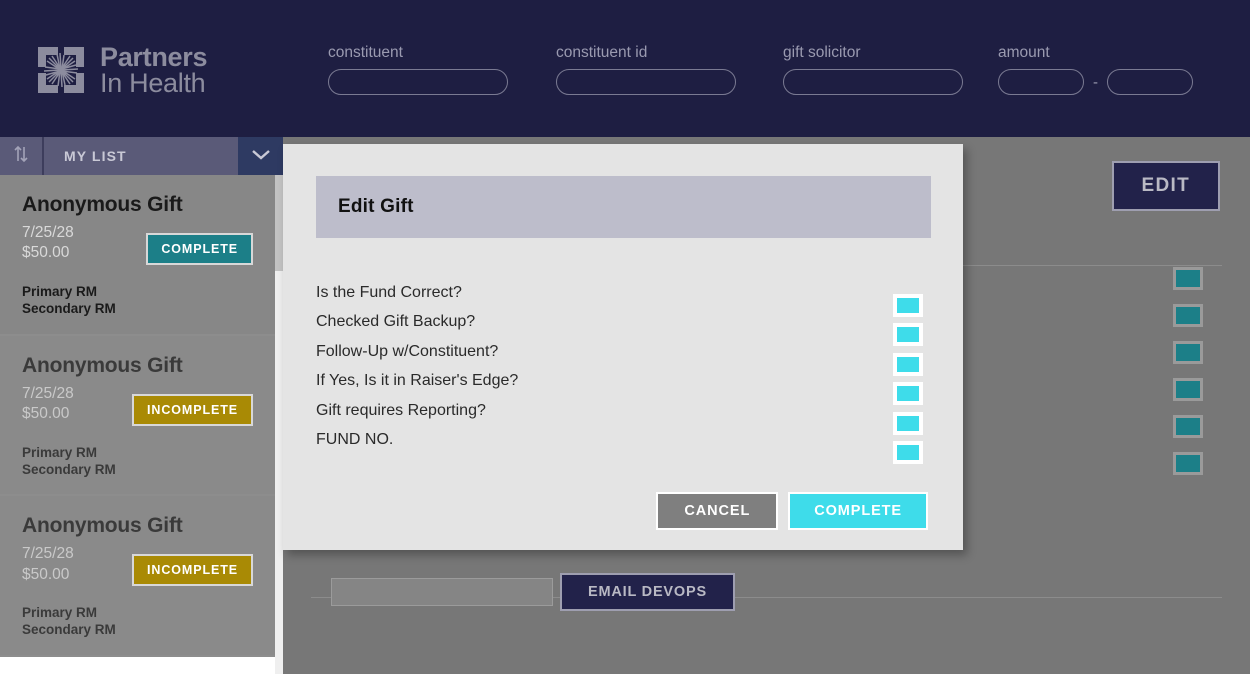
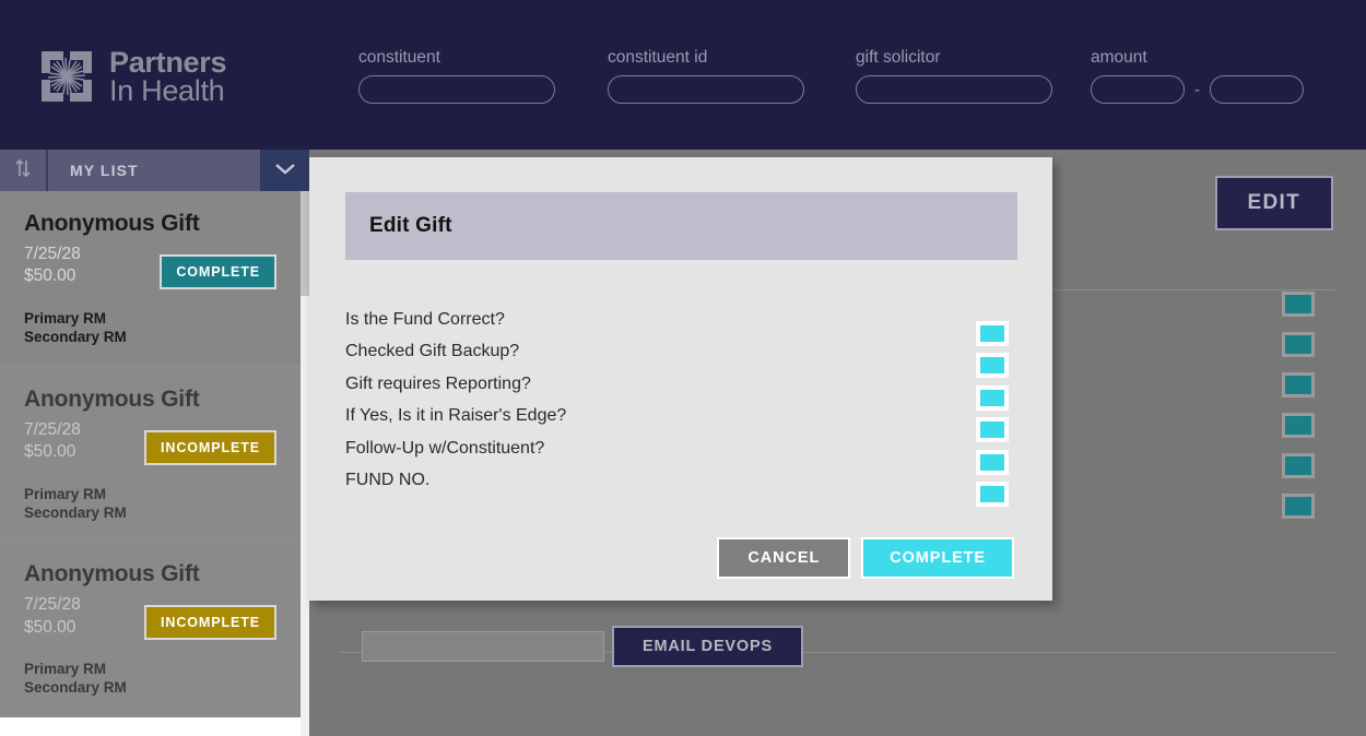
  Partners
  In Health
  constituent
  constituent id
  gift solicitor
  amount
  -
  MY LIST
  Anonymous Gift
  7/25/28
  $50.00
  COMPLETE
  Primary RM
  Secondary RM
  Anonymous Gift
  7/25/28
  $50.00
  INCOMPLETE
  Primary RM
  Secondary RM
  Anonymous Gift
  7/25/28
  $50.00
  INCOMPLETE
  Primary RM
  Secondary RM
  EDIT
  EMAIL DEVOPS
  Edit Gift
  Is the Fund Correct?
  Checked Gift Backup?
- Follow-Up w/Constituent?
+ Gift requires Reporting?
  If Yes, Is it in Raiser's Edge?
- Gift requires Reporting?
+ Follow-Up w/Constituent?
  FUND NO.
  CANCEL
  COMPLETE
